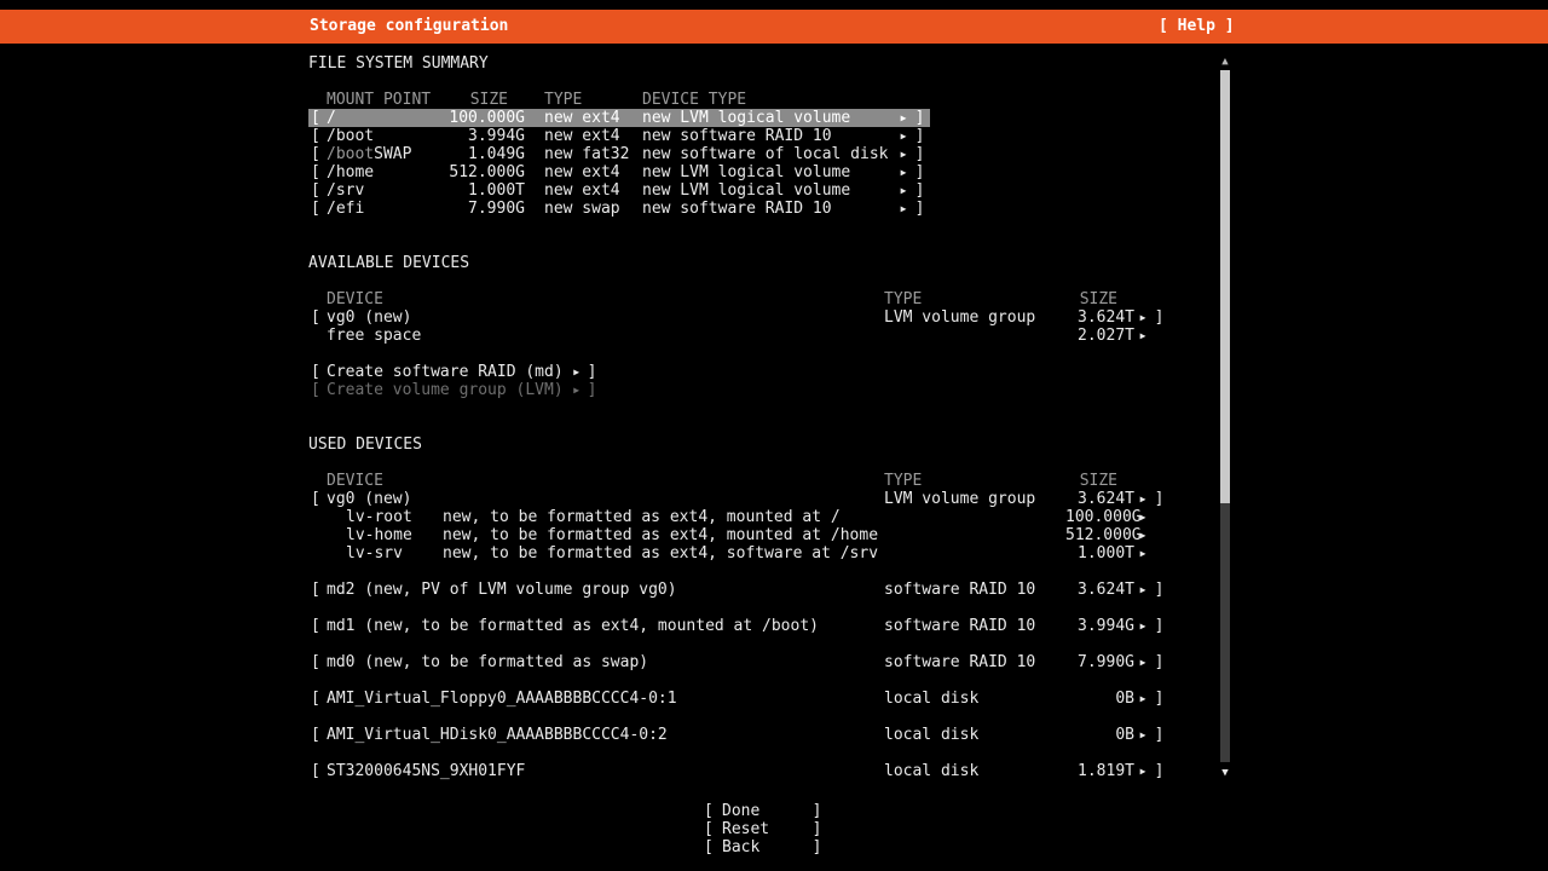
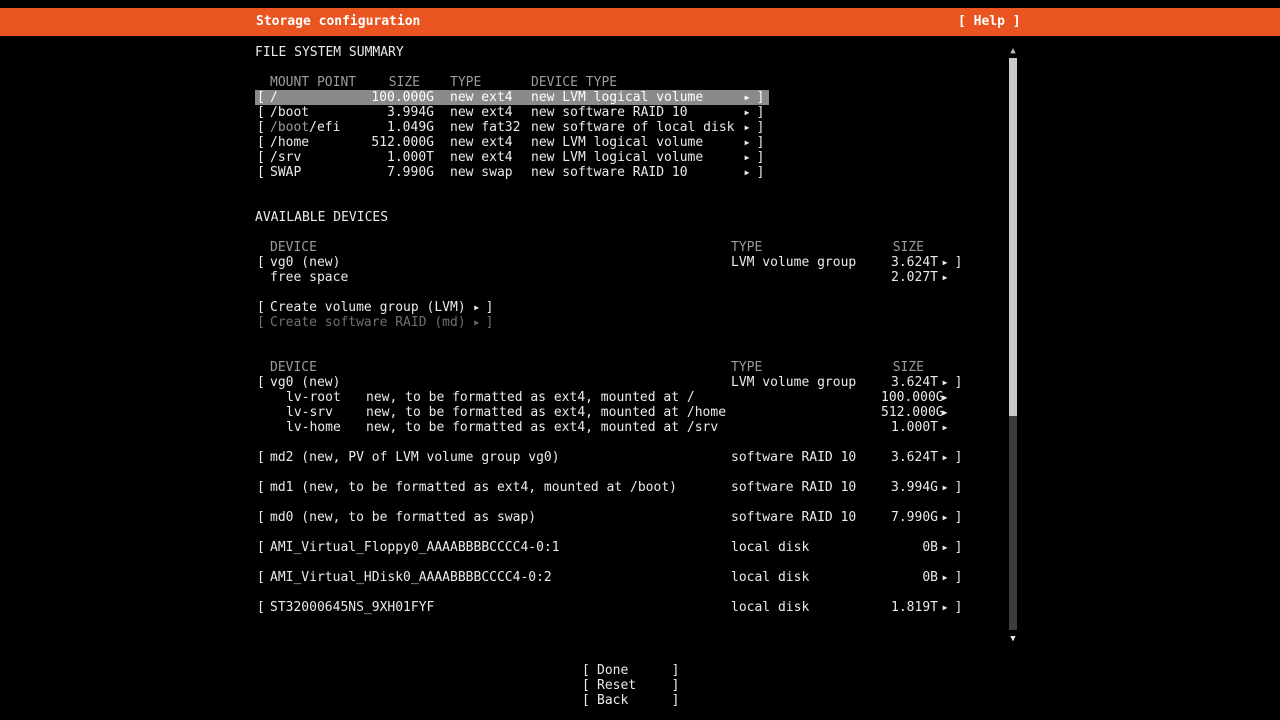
  Storage configuration
  [ Help ]
  FILE SYSTEM SUMMARY
  MOUNT POINT
  SIZE
  TYPE
  DEVICE TYPE
  /
  100.000G
  new ext4
  new LVM logical volume
  ▶
  /boot
  3.994G
  new ext4
  new software RAID 10
  ▶
- /bootSWAP
+ /boot/efi
  1.049G
  new fat32
  new software of local disk
  ▶
  /home
  512.000G
  new ext4
  new LVM logical volume
  ▶
  /srv
  1.000T
  new ext4
  new LVM logical volume
  ▶
- /efi
+ SWAP
  7.990G
  new swap
  new software RAID 10
  ▶
  AVAILABLE DEVICES
  DEVICE
  TYPE
  SIZE
  vg0 (new)
  LVM volume group
  3.624T
  ▶
  free space
  2.027T
  ▶
- Create software RAID (md)
+ Create volume group (LVM)
  ▶
- Create volume group (LVM)
+ Create software RAID (md)
  ▶
- USED DEVICES
  DEVICE
  TYPE
  SIZE
  vg0 (new)
  LVM volume group
  3.624T
  ▶
  lv-root
  new, to be formatted as ext4, mounted at /
  100.000
  ▶
- lv-home
+ lv-srv
  new, to be formatted as ext4, mounted at /home
  512.000
  ▶
- lv-srv
+ lv-home
- new, to be formatted as ext4, software at /srv
+ new, to be formatted as ext4, mounted at /srv
  1.000T
  ▶
  md2 (new, PV of LVM volume group vg0)
  software RAID 10
  3.624T
  ▶
  md1 (new, to be formatted as ext4, mounted at /boot)
  software RAID 10
  3.994G
  ▶
  md0 (new, to be formatted as swap)
  software RAID 10
  7.990G
  ▶
  AMI_Virtual_Floppy0_AAAABBBBCCCC4-0:1
  local disk
  0B
  ▶
  AMI_Virtual_HDisk0_AAAABBBBCCCC4-0:2
  local disk
  0B
  ▶
  ST32000645NS_9XH01FYF
  local disk
  1.819T
  ▶
  Done
  Reset
  Back
  ▲
  ▼
